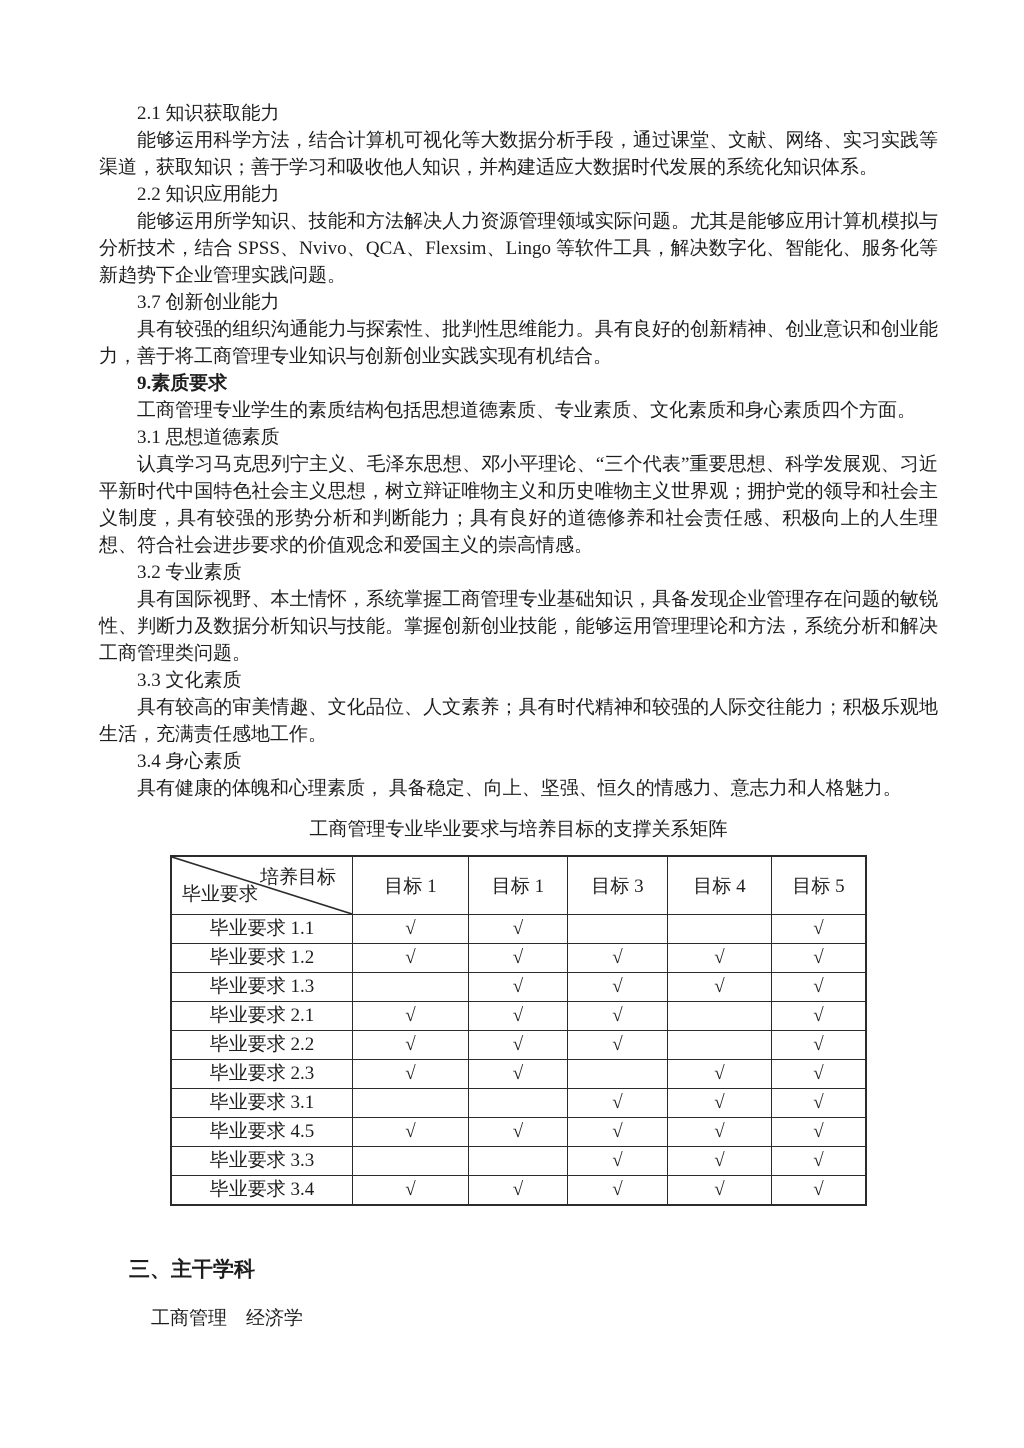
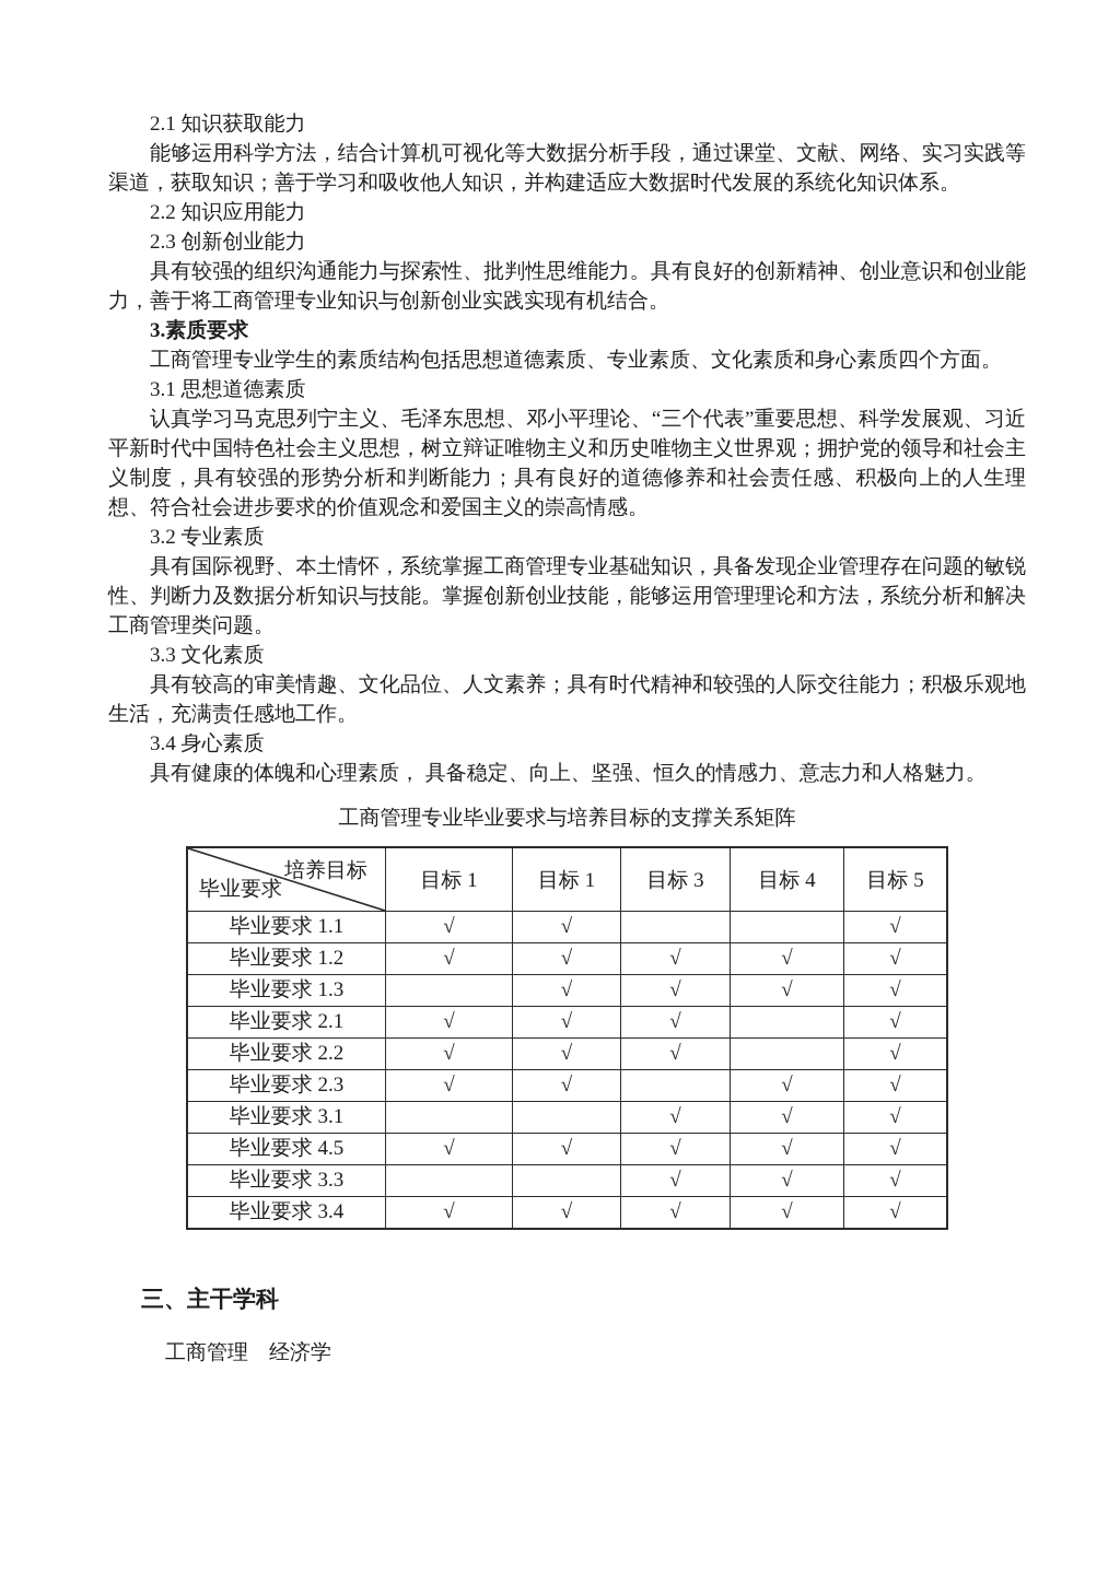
  2.1 知识获取能力
  能够运用科学方法，结合计算机可视化等大数据分析手段，通过课堂、文献、网络、实习实践等渠道，获取知识；善于学习和吸收他人知识，并构建适应大数据时代发展的系统化知识体系。
  2.2 知识应用能力
- 能够运用所学知识、技能和方法解决人力资源管理领域实际问题。尤其是能够应用计算机模拟与分析技术，结合 SPSS、Nvivo、QCA、Flexsim、Lingo 等软件工具，解决数字化、智能化、服务化等新趋势下企业管理实践问题。
- 3.7 创新创业能力
+ 2.3 创新创业能力
  具有较强的组织沟通能力与探索性、批判性思维能力。具有良好的创新精神、创业意识和创业能力，善于将工商管理专业知识与创新创业实践实现有机结合。
- 9.素质要求
+ 3.素质要求
  工商管理专业学生的素质结构包括思想道德素质、专业素质、文化素质和身心素质四个方面。
  3.1 思想道德素质
  认真学习马克思列宁主义、毛泽东思想、邓小平理论、“三个代表”重要思想、科学发展观、习近平新时代中国特色社会主义思想，树立辩证唯物主义和历史唯物主义世界观；拥护党的领导和社会主义制度，具有较强的形势分析和判断能力；具有良好的道德修养和社会责任感、积极向上的人生理想、符合社会进步要求的价值观念和爱国主义的崇高情感。
  3.2 专业素质
  具有国际视野、本土情怀，系统掌握工商管理专业基础知识，具备发现企业管理存在问题的敏锐性、判断力及数据分析知识与技能。掌握创新创业技能，能够运用管理理论和方法，系统分析和解决工商管理类问题。
  3.3 文化素质
  具有较高的审美情趣、文化品位、人文素养；具有时代精神和较强的人际交往能力；积极乐观地生活，充满责任感地工作。
  3.4 身心素质
  具有健康的体魄和心理素质， 具备稳定、向上、坚强、恒久的情感力、意志力和人格魅力。
  工商管理专业毕业要求与培养目标的支撑关系矩阵
  培养目标 毕业要求	目标 1	目标 1	目标 3	目标 4	目标 5
  毕业要求 1.1	√	√			√
  毕业要求 1.2	√	√	√	√	√
  毕业要求 1.3		√	√	√	√
  毕业要求 2.1	√	√	√		√
  毕业要求 2.2	√	√	√		√
  毕业要求 2.3	√	√		√	√
  毕业要求 3.1			√	√	√
  毕业要求 4.5	√	√	√	√	√
  毕业要求 3.3			√	√	√
  毕业要求 3.4	√	√	√	√	√
  三、主干学科
  工商管理 经济学
